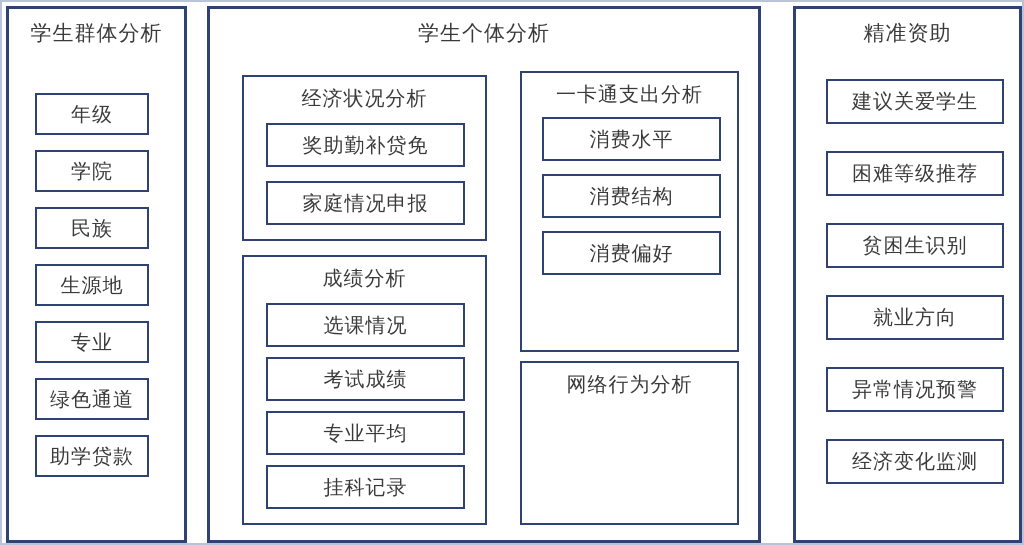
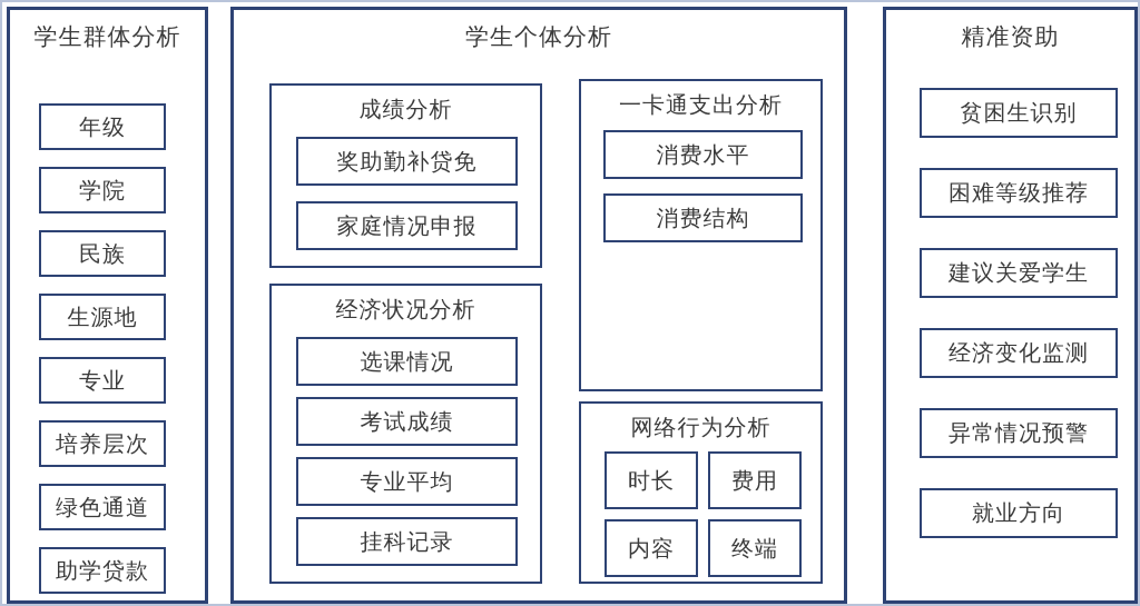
  学生群体分析
  年级
  学院
  民族
  生源地
  专业
+ 培养层次
  绿色通道
  助学贷款
  学生个体分析
- 经济状况分析
+ 成绩分析
  奖助勤补贷免
  家庭情况申报
- 成绩分析
+ 经济状况分析
  选课情况
  考试成绩
  专业平均
  挂科记录
  一卡通支出分析
  消费水平
  消费结构
- 消费偏好
  网络行为分析
+ 时长
+ 费用
+ 内容
+ 终端
  精准资助
- 建议关爱学生
+ 贫困生识别
  困难等级推荐
- 贫困生识别
+ 建议关爱学生
- 就业方向
+ 经济变化监测
  异常情况预警
- 经济变化监测
+ 就业方向
